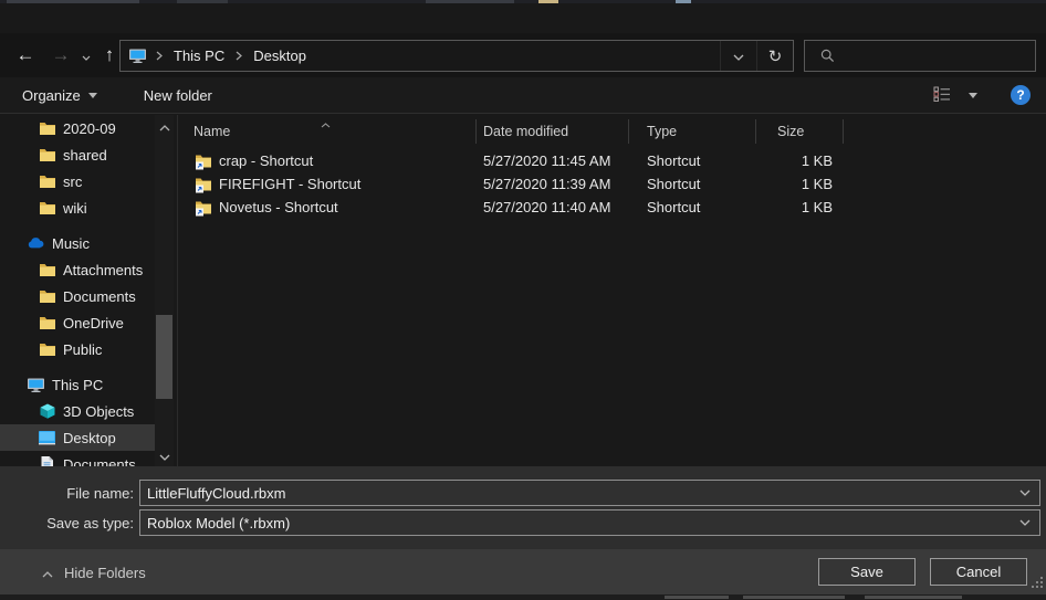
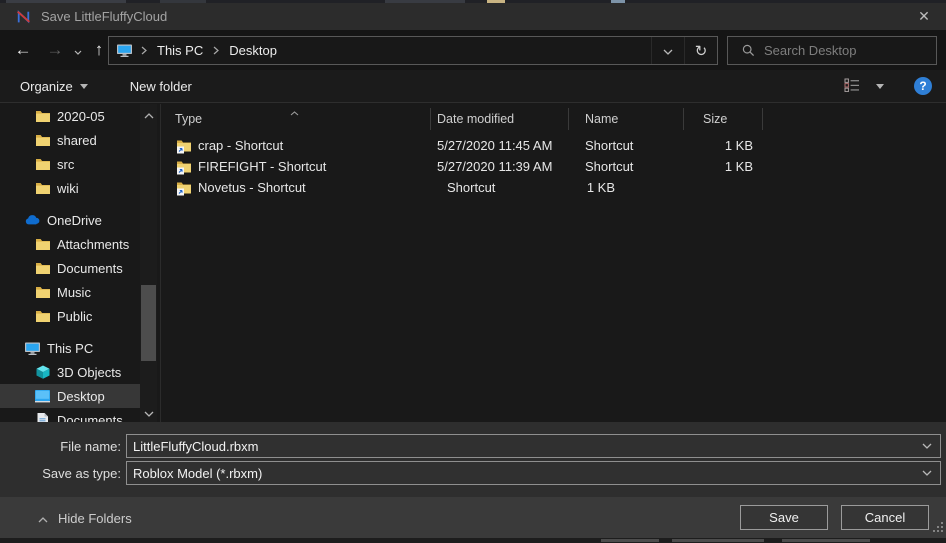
+ Save LittleFluffyCloud
+ ✕
  ←
  →
  ↑
  This PC
  Desktop
  ↻
+ Search Desktop
  Organize
  New folder
  ?
- 2020-09
+ 2020-05
  shared
  src
  wiki
- Music
+ OneDrive
  Attachments
  Documents
- OneDrive
+ Music
  Public
  This PC
  3D Objects
  Desktop
  Documents
- Name
+ Type
  Date modified
- Type
+ Name
  Size
  crap - Shortcut
  5/27/2020 11:45 AM
  Shortcut
  1 KB
  FIREFIGHT - Shortcut
  5/27/2020 11:39 AM
  Shortcut
  1 KB
  Novetus - Shortcut
- 5/27/2020 11:40 AM
  Shortcut
  1 KB
  File name:
  LittleFluffyCloud.rbxm
  Save as type:
  Roblox Model (*.rbxm)
  Hide Folders
  Save
  Cancel
